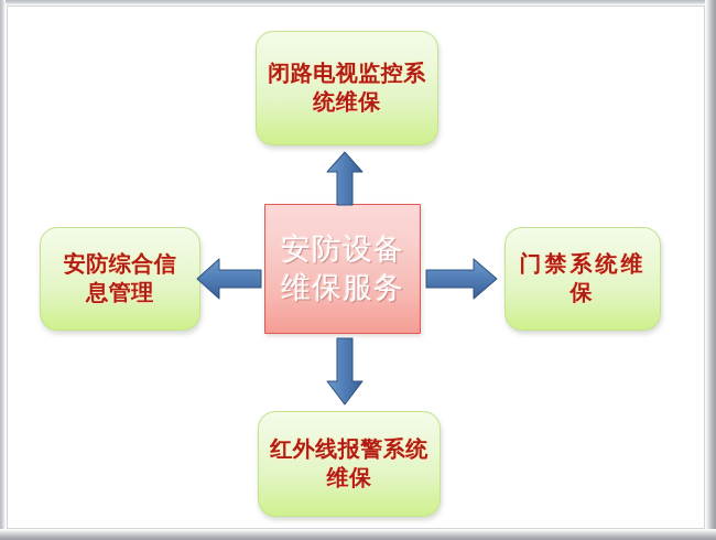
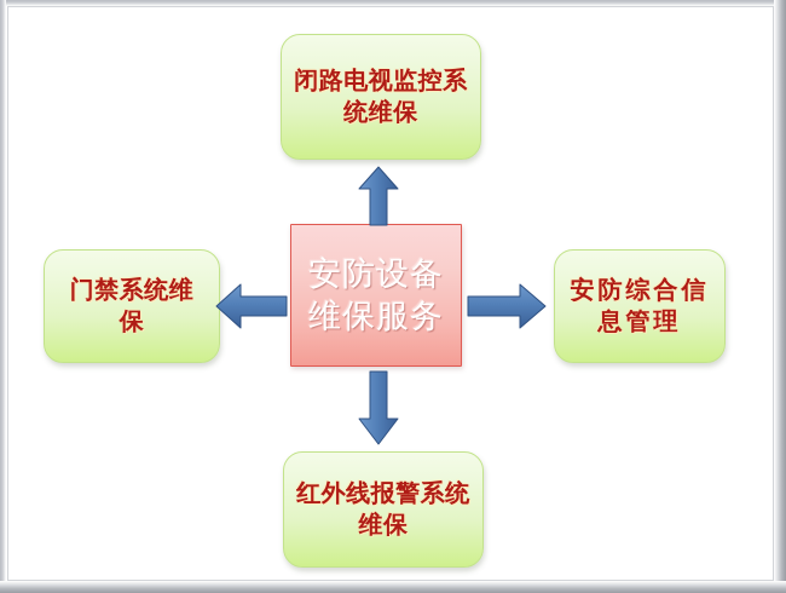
  闭路电视监控系统维保
- 安防综合信息管理
+ 门禁系统维保
  安防设备维保服务
- 门禁系统维保
+ 安防综合信息管理
  红外线报警系统维保
